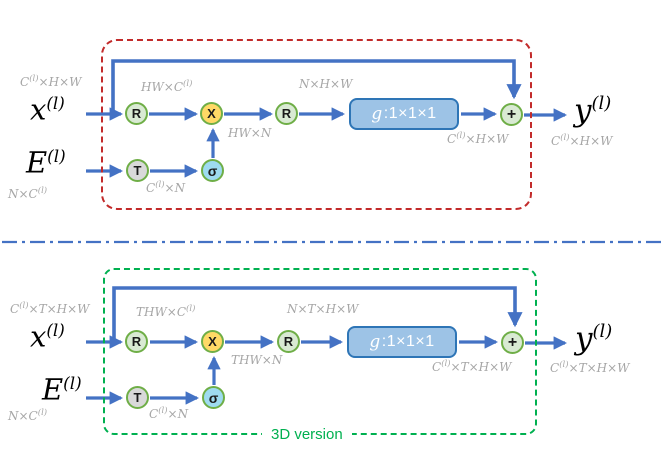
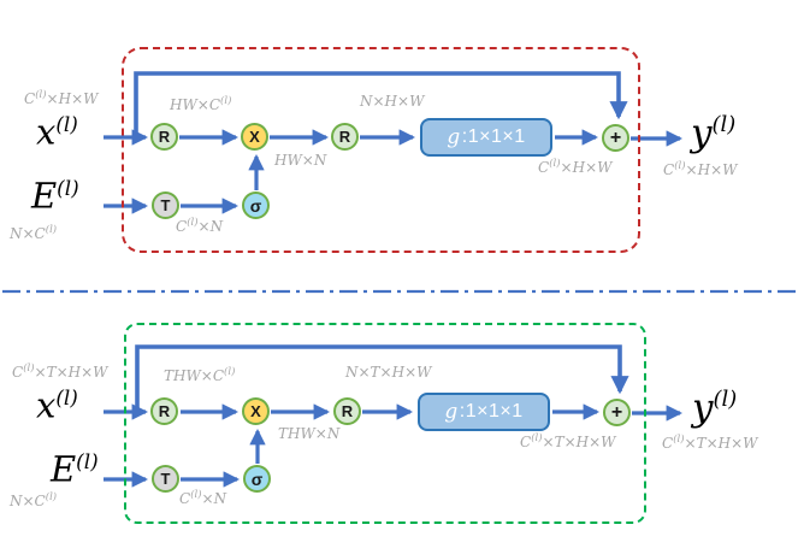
  x(l)
  E(l)
  y(l)
  C(l)×H×W
  N×C(l)
  HW×C(l)
  N×H×W
  HW×N
  C(l)×N
  C(l)×H×W
  C(l)×H×W
  R
  X
  R
  T
  σ
  +
  g
  :1×1×1
- 3D version
  x(l)
  E(l)
  y(l)
  C(l)×T×H×W
  N×C(l)
  THW×C(l)
  N×T×H×W
  THW×N
  C(l)×N
  C(l)×T×H×W
  C(l)×T×H×W
  R
  X
  R
  T
  σ
  +
  g
  :1×1×1
